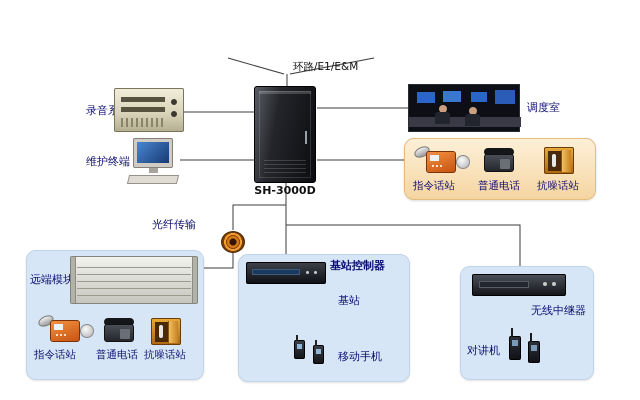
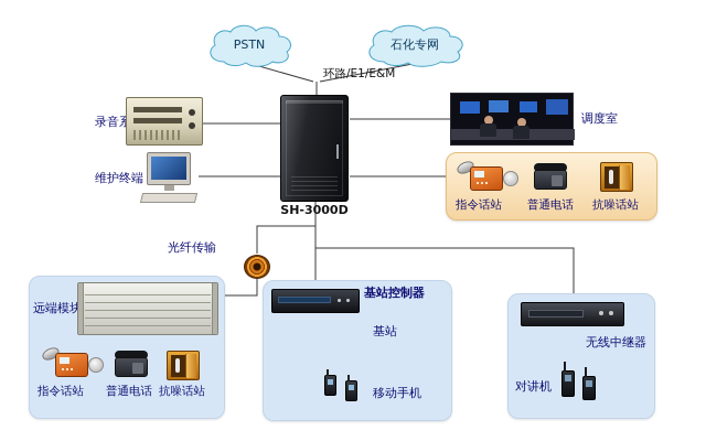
+ PSTN
+ 石化专网
  环路/E1/E&M
  SH-3000D
  维护终端
  调度室
  指令话站
  普通电话
  抗噪话站
  光纤传输
  远端模块
  指令话站
  普通电话
  抗噪话站
  基站控制器
  基站
  移动手机
  无线中继器
  对讲机
